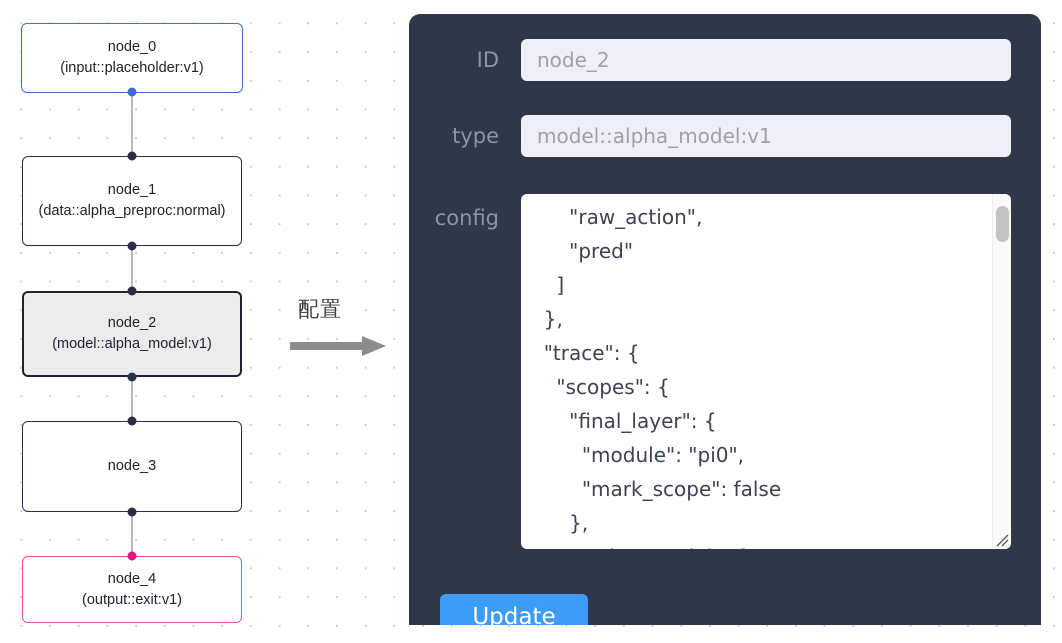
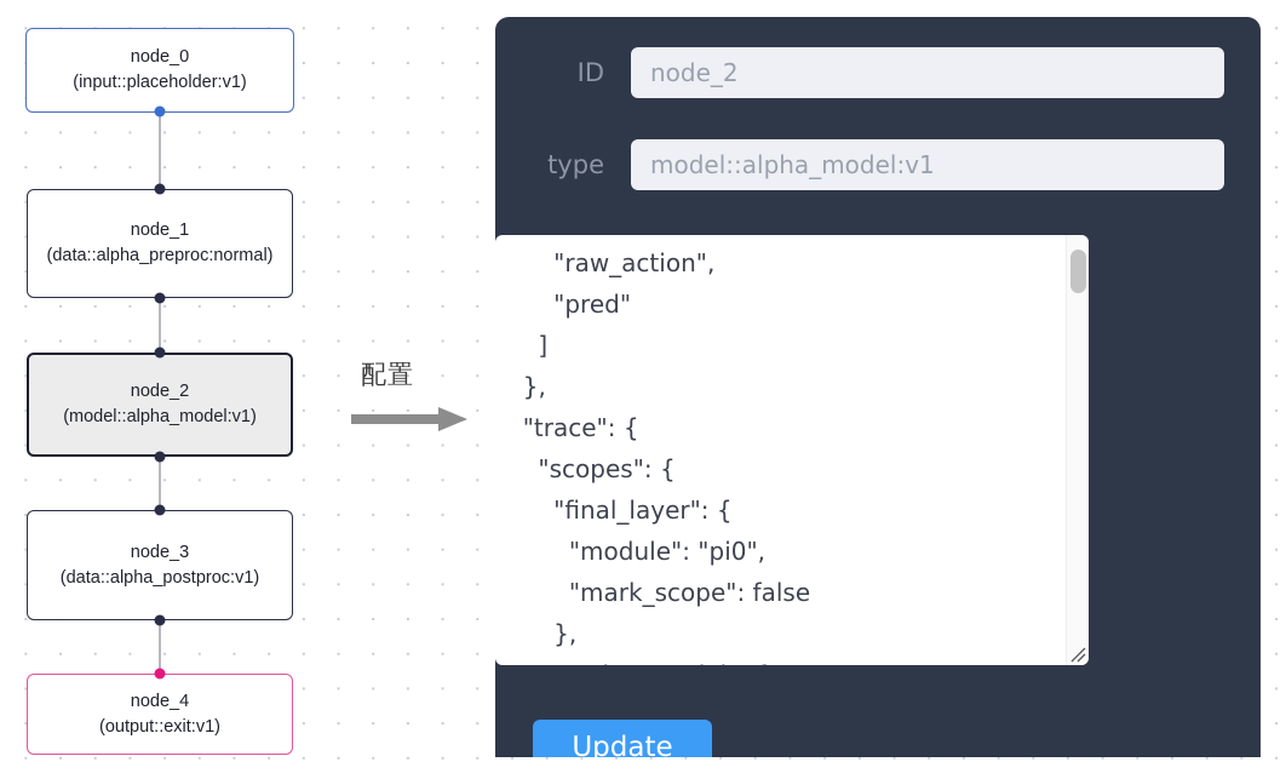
  node_0
  (input::placeholder:v1)
  node_1
  (data::alpha_preproc:normal)
  node_2
  (model::alpha_model:v1)
  node_3
+ (data::alpha_postproc:v1)
  node_4
  (output::exit:v1)
  配置
  ID
  node_2
  type
  model::alpha_model:v1
- config
  "raw_action",
  "pred"
  ]
  },
  "trace": {
  "scopes": {
  "final_layer": {
  "module": "pi0",
  "mark_scope": false
  },
  Update
